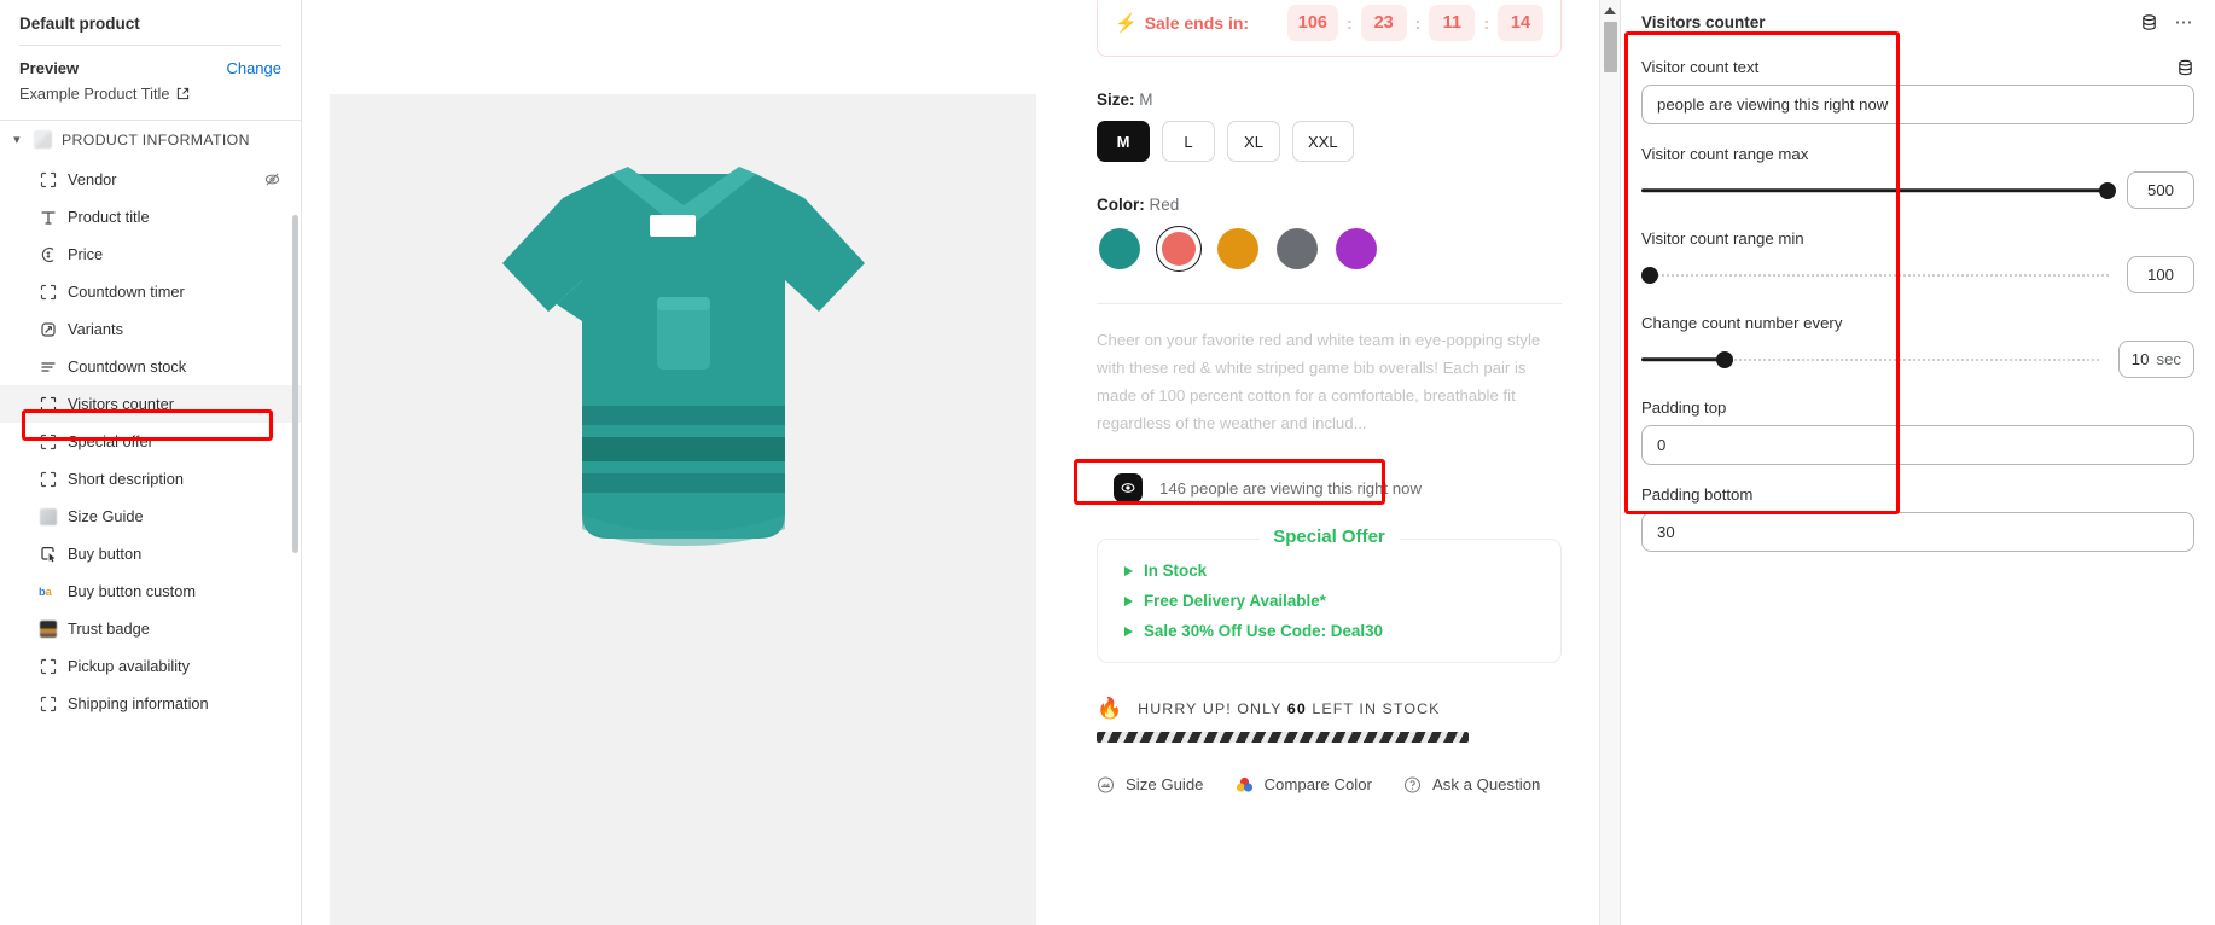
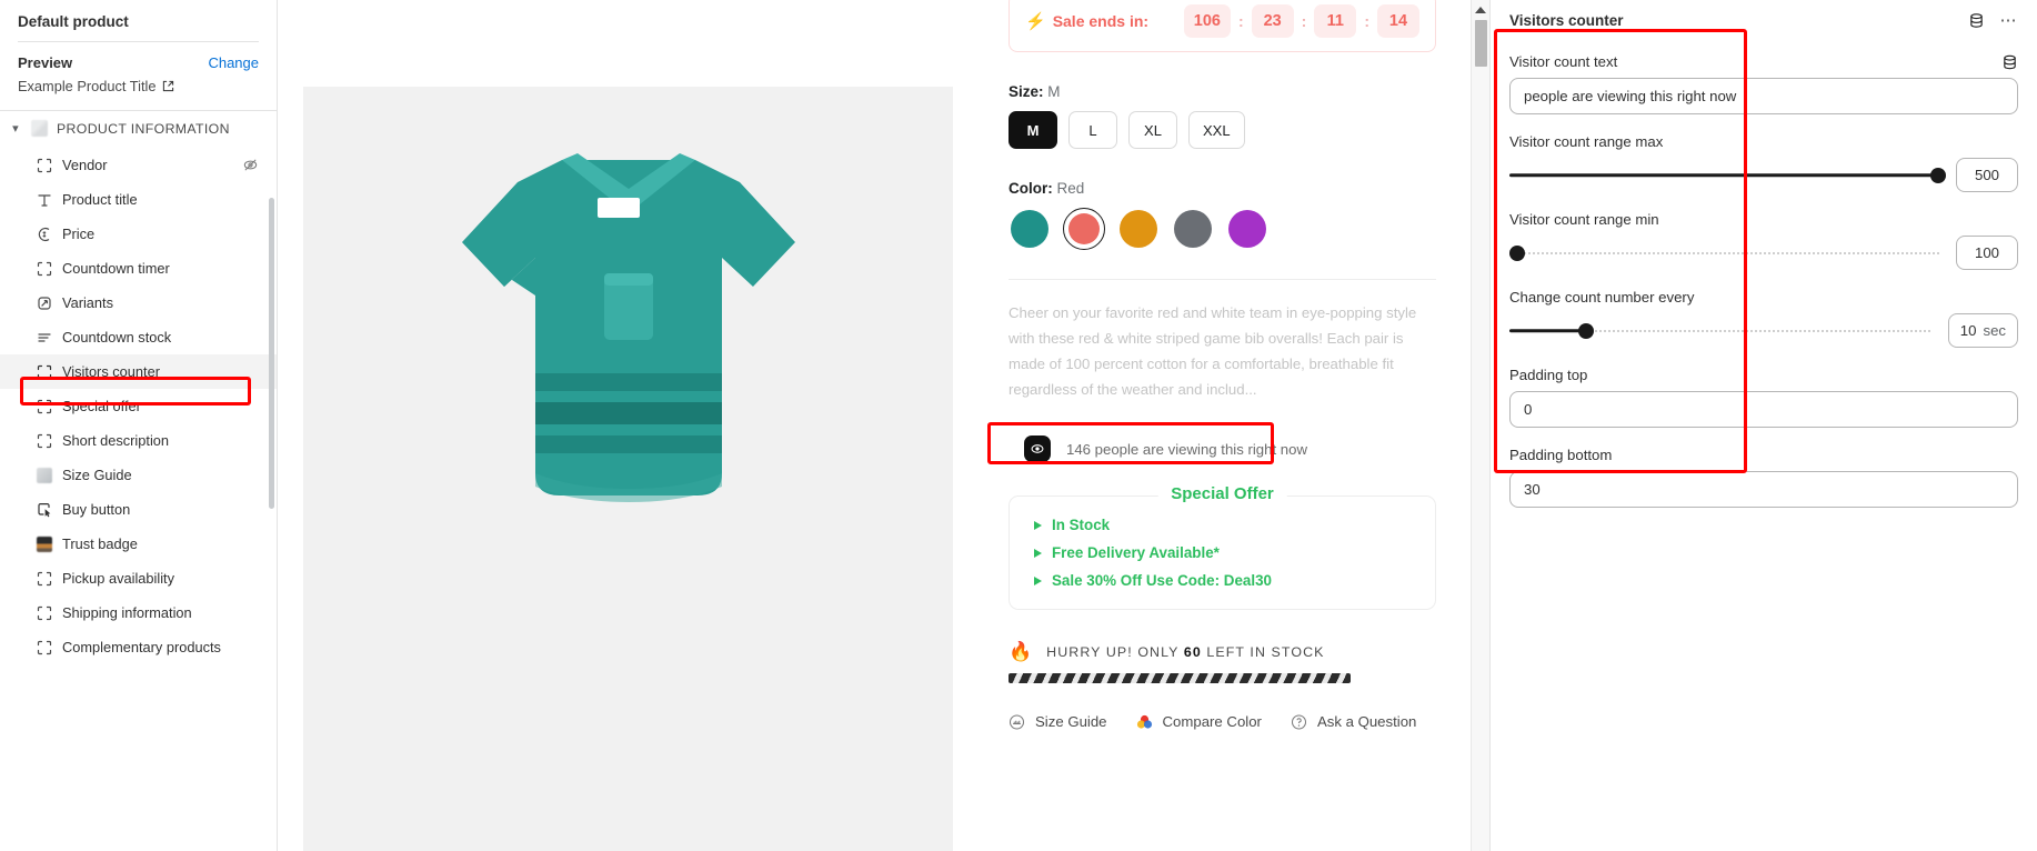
  Default product
  Preview
  Change
  Example Product Title
  ▾
  PRODUCT INFORMATION
  Vendor
  Product title
  Price
  Countdown timer
  Variants
  Countdown stock
  Visitors counter
  Special offer
  Short description
  Size Guide
  Buy button
- b
- a
- Buy button custom
  Trust badge
  Pickup availability
  Shipping information
+ Complementary products
  ⚡
  Sale ends in:
  106
  :
  23
  :
  11
  :
  14
  Size: M
  M
  L
  XL
  XXL
  Color: Red
  Cheer on your favorite red and white team in eye-popping style with these red & white striped game bib overalls! Each pair is made of 100 percent cotton for a comfortable, breathable fit regardless of the weather and includ...
  146 people are viewing this right now
  Special Offer
  In Stock
  Free Delivery Available*
  Sale 30% Off Use Code: Deal30
  🔥
  HURRY UP! ONLY 60 LEFT IN STOCK
  Size Guide
  Compare Color
  Ask a Question
  Visitors counter
  ⋯
  Visitor count text
  people are viewing this right now
  Visitor count range max
  500
  Visitor count range min
  100
  Change count number every
  10
  sec
  Padding top
  0
  Padding bottom
  30
